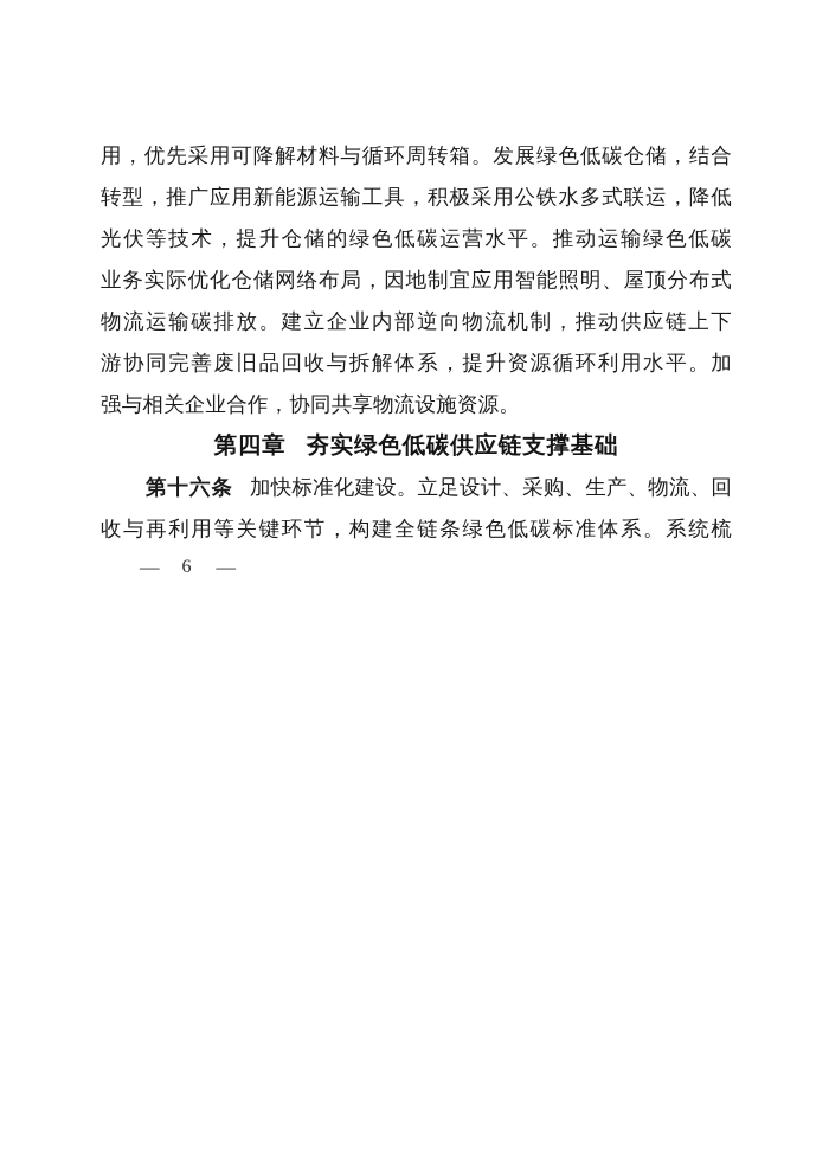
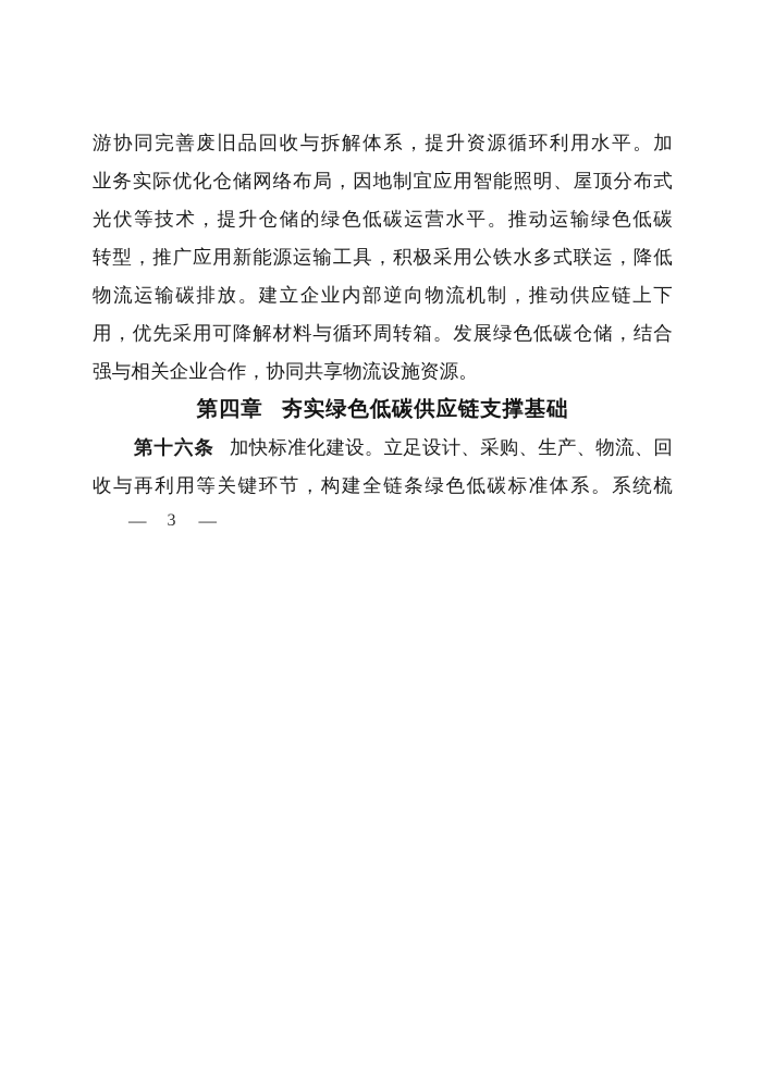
- 用，优先采用可降解材料与循环周转箱。发展绿色低碳仓储，结合
+ 游协同完善废旧品回收与拆解体系，提升资源循环利用水平。加
- 转型，推广应用新能源运输工具，积极采用公铁水多式联运，降低
+ 业务实际优化仓储网络布局，因地制宜应用智能照明、屋顶分布式
  光伏等技术，提升仓储的绿色低碳运营水平。推动运输绿色低碳
- 业务实际优化仓储网络布局，因地制宜应用智能照明、屋顶分布式
+ 转型，推广应用新能源运输工具，积极采用公铁水多式联运，降低
  物流运输碳排放。建立企业内部逆向物流机制，推动供应链上下
- 游协同完善废旧品回收与拆解体系，提升资源循环利用水平。加
+ 用，优先采用可降解材料与循环周转箱。发展绿色低碳仓储，结合
  强与相关企业合作，协同共享物流设施资源。
  第四章 夯实绿色低碳供应链支撑基础
  第十六条 加快标准化建设。立足设计、采购、生产、物流、回
  收与再利用等关键环节，构建全链条绿色低碳标准体系。系统梳
  —
- 6
+ 3
  —
